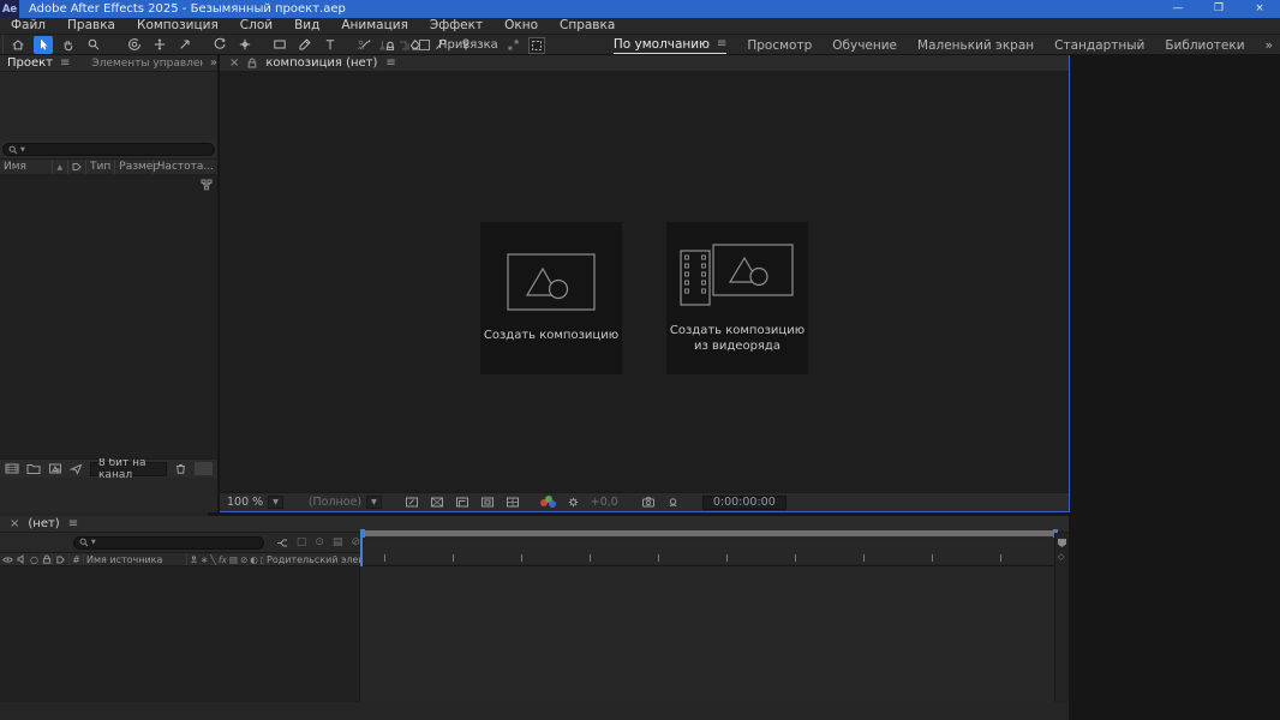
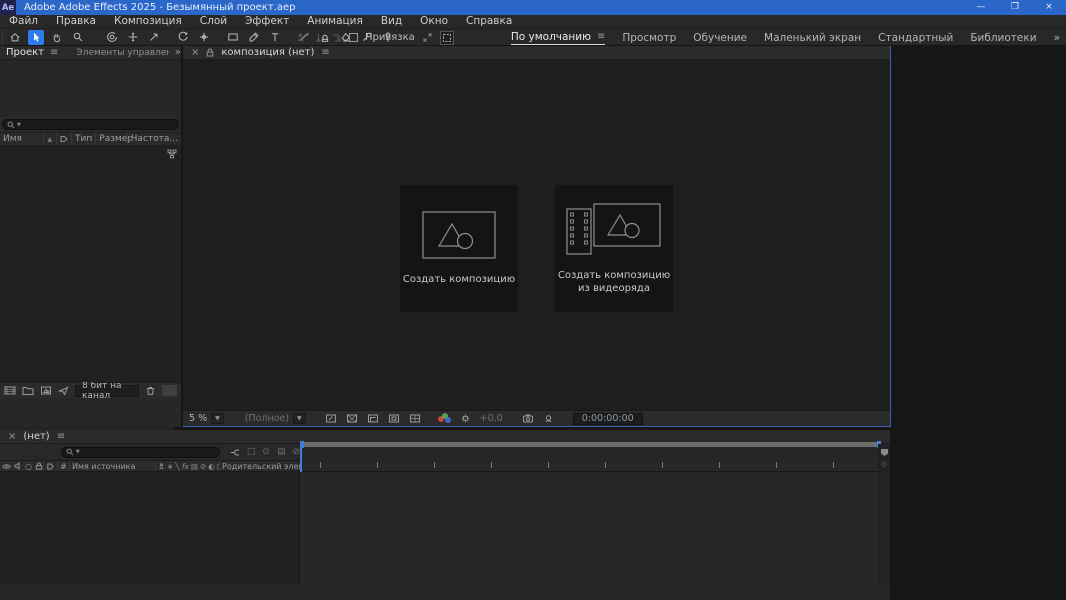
  Ae
- Adobe After Effects 2025 - Безымянный проект.aep
+ Adobe Adobe Effects 2025 - Безымянный проект.aep
  —
  ❐
  ×
  Файл
  Правка
  Композиция
  Слой
- Вид
+ Эффект
  Анимация
- Эффект
+ Вид
  Окно
  Справка
  Привязка
  По умолчанию
  ≡
  Просмотр
  Обучение
  Маленький экран
  Стандартный
  Библиотеки
  »
  Проект
  ≡
  »
  Имя
  Тип
  Размер
  Частота...
  8 бит на канал
  ×
  композиция (нет)
  ≡
  Создать композицию
  Создать композицию
  из видеоряда
- 100 %
+ 5 %
  (Полное)
  +0,0
  0:00:00:00
  ×
  (нет)
  ≡
  □
  ⊙
  ▤
  ⊘
  ○
  #
  Имя источника
  ∗
  ╲
  fx
  ▤
  ⊘
  ◐
  ◇
